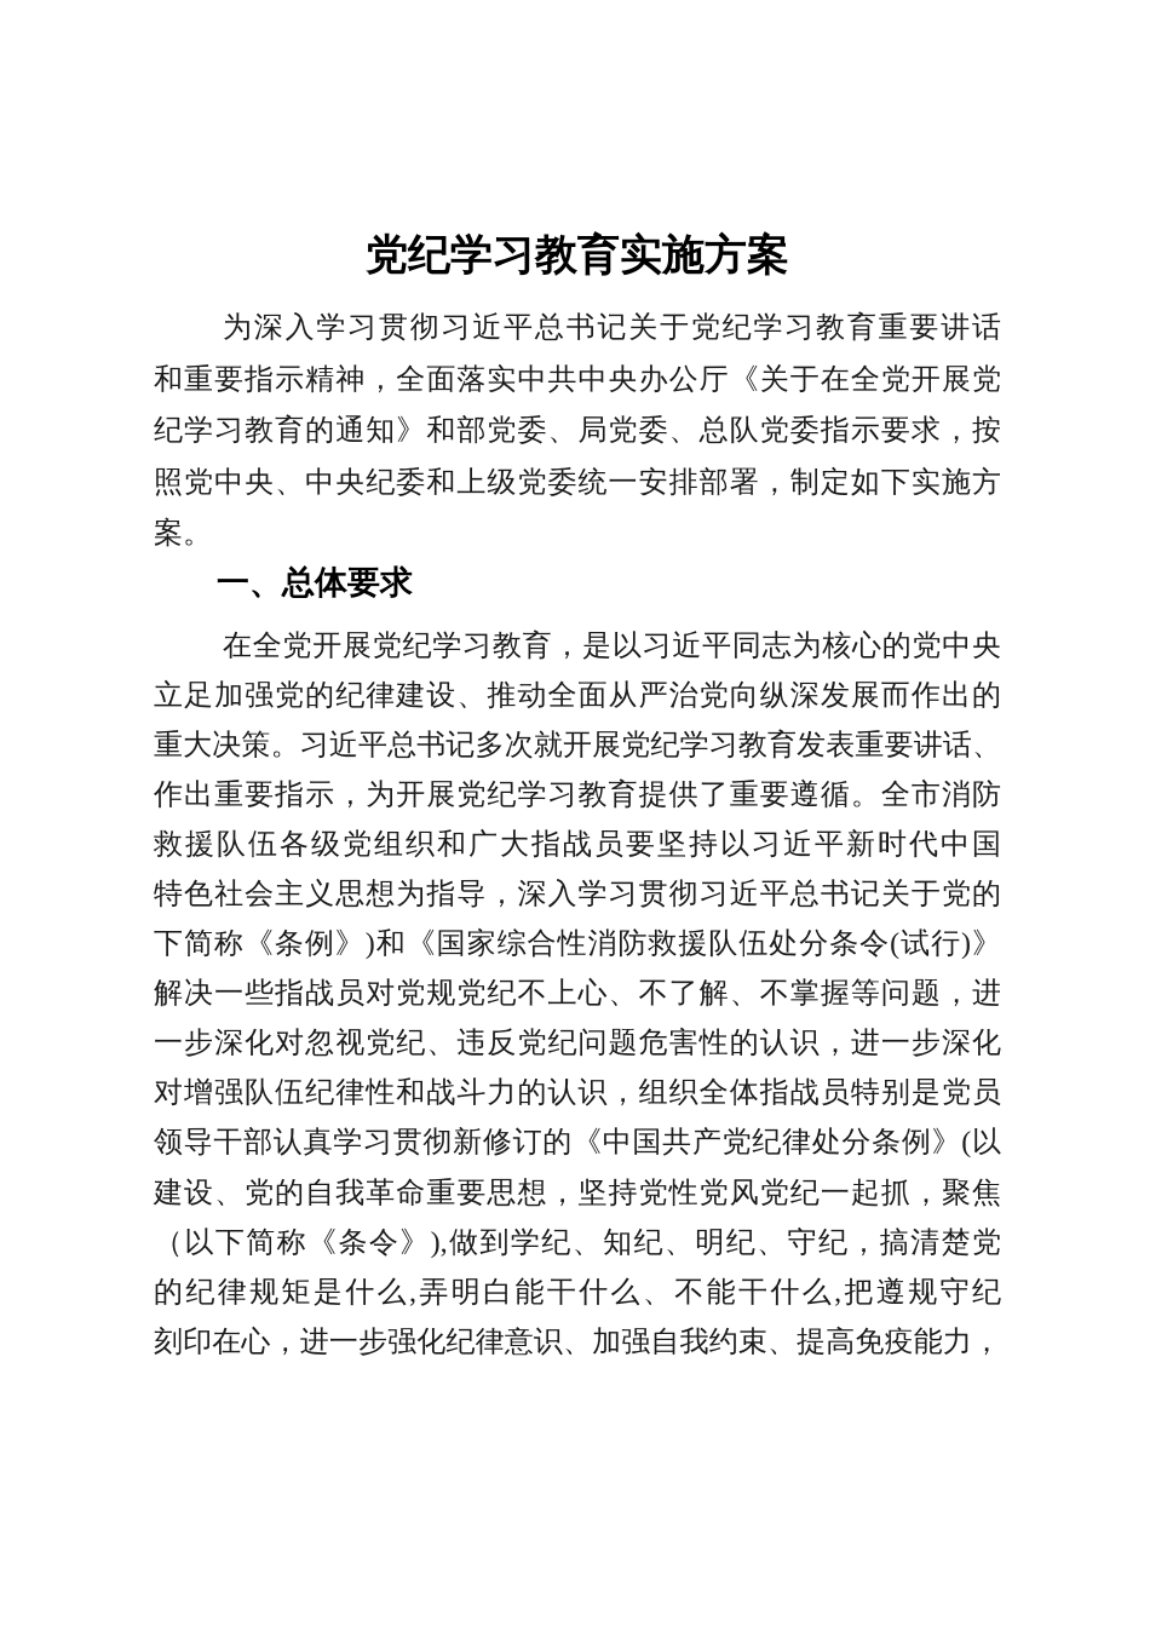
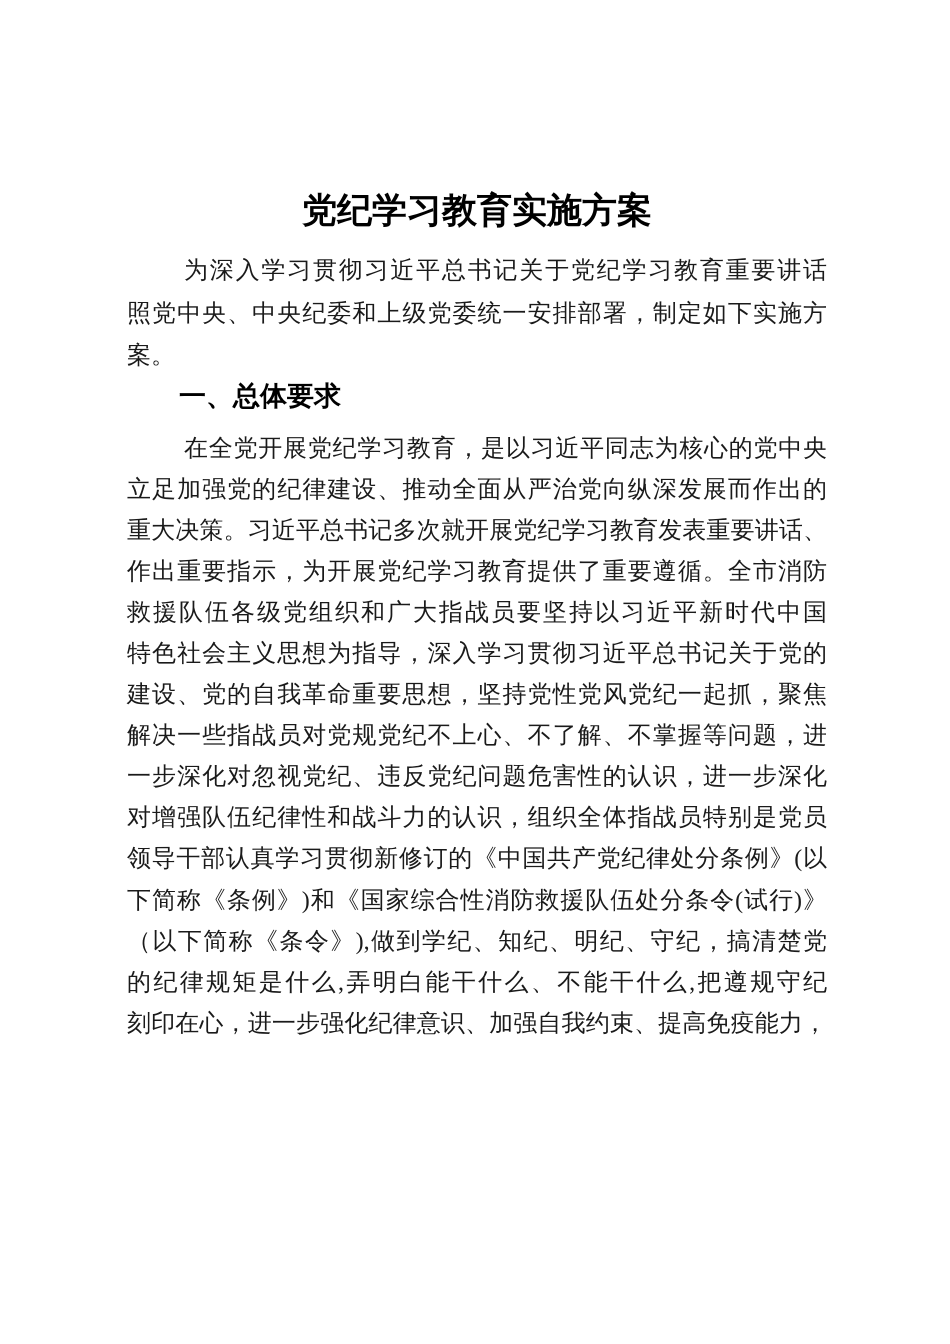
  党纪学习教育实施方案
  为深入学习贯彻习近平总书记关于党纪学习教育重要讲话
- 和重要指示精神，全面落实中共中央办公厅《关于在全党开展党
- 纪学习教育的通知》和部党委、局党委、总队党委指示要求，按
  照党中央、中央纪委和上级党委统一安排部署，制定如下实施方
  案。
  一、总体要求
  在全党开展党纪学习教育，是以习近平同志为核心的党中央
  立足加强党的纪律建设、推动全面从严治党向纵深发展而作出的
  重大决策。习近平总书记多次就开展党纪学习教育发表重要讲话、
  作出重要指示，为开展党纪学习教育提供了重要遵循。全市消防
  救援队伍各级党组织和广大指战员要坚持以习近平新时代中国
  特色社会主义思想为指导，深入学习贯彻习近平总书记关于党的
- 下简称《条例》)和《国家综合性消防救援队伍处分条令(试行)》
+ 建设、党的自我革命重要思想，坚持党性党风党纪一起抓，聚焦
  解决一些指战员对党规党纪不上心、不了解、不掌握等问题，进
  一步深化对忽视党纪、违反党纪问题危害性的认识，进一步深化
  对增强队伍纪律性和战斗力的认识，组织全体指战员特别是党员
  领导干部认真学习贯彻新修订的《中国共产党纪律处分条例》(以
- 建设、党的自我革命重要思想，坚持党性党风党纪一起抓，聚焦
+ 下简称《条例》)和《国家综合性消防救援队伍处分条令(试行)》
  （以下简称《条令》),做到学纪、知纪、明纪、守纪，搞清楚党
  的纪律规矩是什么,弄明白能干什么、不能干什么,把遵规守纪
  刻印在心，进一步强化纪律意识、加强自我约束、提高免疫能力，
